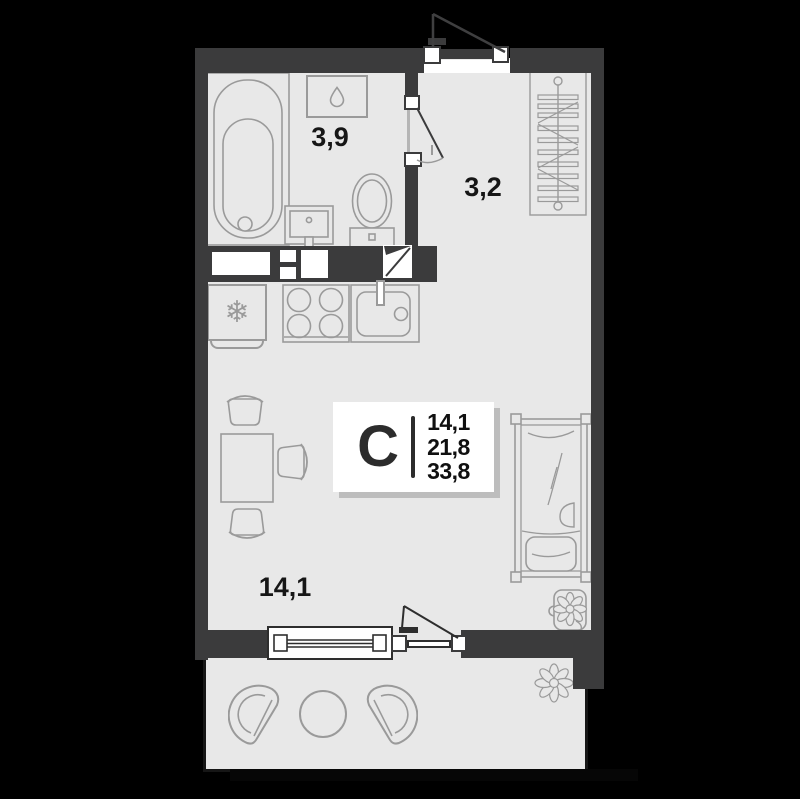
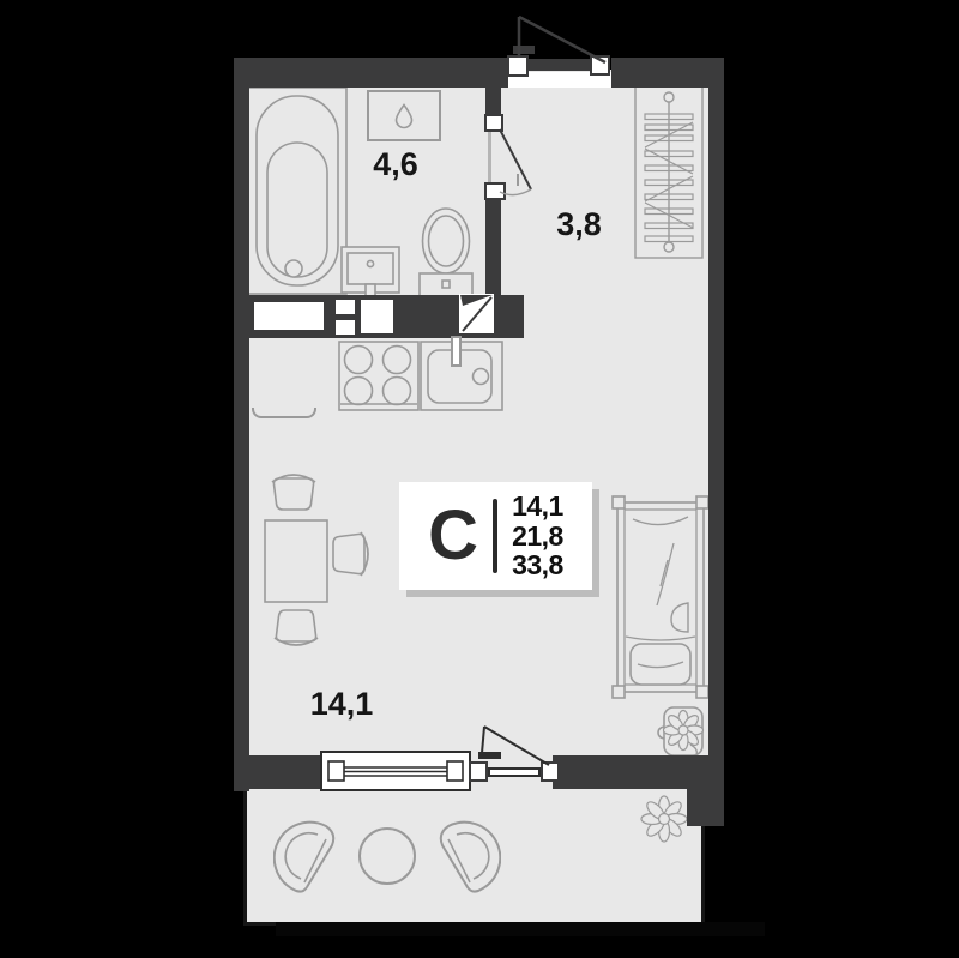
- ❄
  С
  14,1
  21,8
  33,8
- 3,9
+ 4,6
- 3,2
+ 3,8
  14,1
